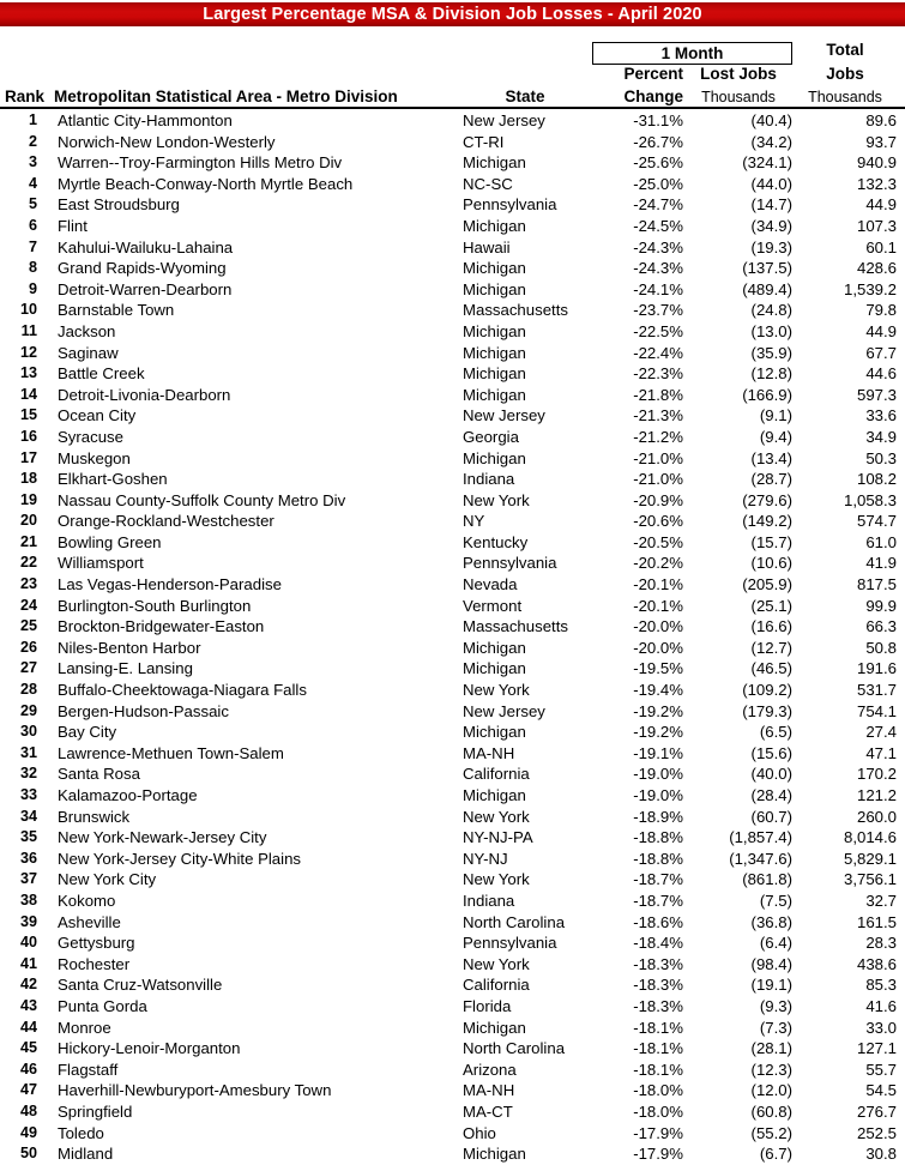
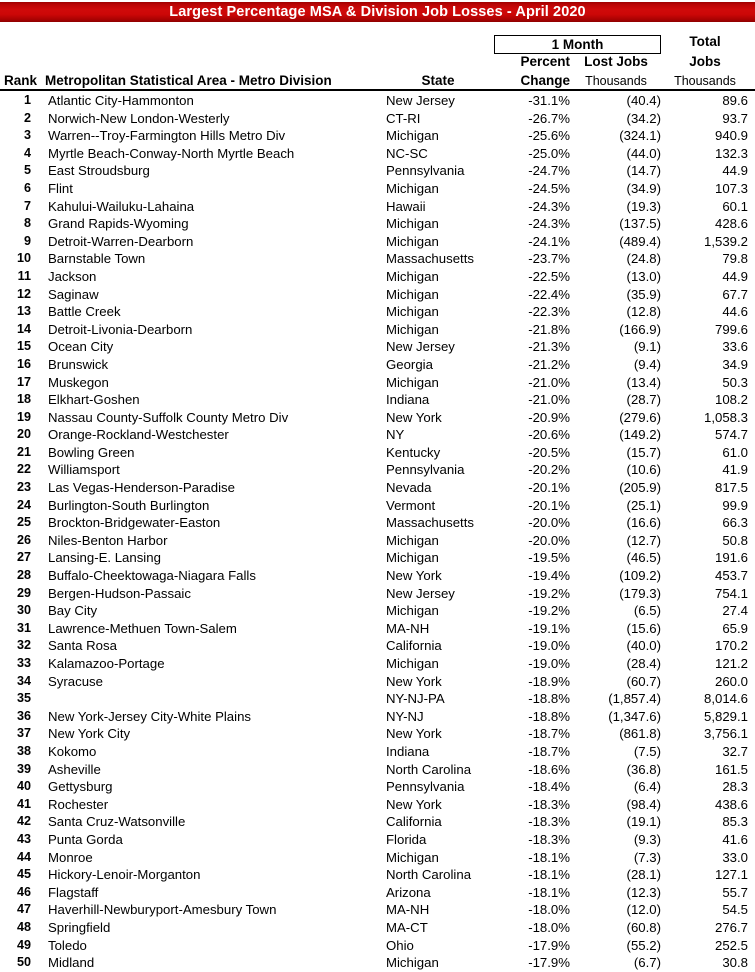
  Largest Percentage MSA & Division Job Losses - April 2020
  1 Month
  Total
  Percent
  Lost Jobs
  Jobs
  Rank
  Metropolitan Statistical Area - Metro Division
  State
  Change
  Thousands
  Thousands
  1
  Atlantic City-Hammonton
  New Jersey
  -31.1%
  (40.4)
  89.6
  2
  Norwich-New London-Westerly
  CT-RI
  -26.7%
  (34.2)
  93.7
  3
  Warren--Troy-Farmington Hills Metro Div
  Michigan
  -25.6%
  (324.1)
  940.9
  4
  Myrtle Beach-Conway-North Myrtle Beach
  NC-SC
  -25.0%
  (44.0)
  132.3
  5
  East Stroudsburg
  Pennsylvania
  -24.7%
  (14.7)
  44.9
  6
  Flint
  Michigan
  -24.5%
  (34.9)
  107.3
  7
  Kahului-Wailuku-Lahaina
  Hawaii
  -24.3%
  (19.3)
  60.1
  8
  Grand Rapids-Wyoming
  Michigan
  -24.3%
  (137.5)
  428.6
  9
  Detroit-Warren-Dearborn
  Michigan
  -24.1%
  (489.4)
  1,539.2
  10
  Barnstable Town
  Massachusetts
  -23.7%
  (24.8)
  79.8
  11
  Jackson
  Michigan
  -22.5%
  (13.0)
  44.9
  12
  Saginaw
  Michigan
  -22.4%
  (35.9)
  67.7
  13
  Battle Creek
  Michigan
  -22.3%
  (12.8)
  44.6
  14
  Detroit-Livonia-Dearborn
  Michigan
  -21.8%
  (166.9)
- 597.3
+ 799.6
  15
  Ocean City
  New Jersey
  -21.3%
  (9.1)
  33.6
  16
- Syracuse
+ Brunswick
  Georgia
  -21.2%
  (9.4)
  34.9
  17
  Muskegon
  Michigan
  -21.0%
  (13.4)
  50.3
  18
  Elkhart-Goshen
  Indiana
  -21.0%
  (28.7)
  108.2
  19
  Nassau County-Suffolk County Metro Div
  New York
  -20.9%
  (279.6)
  1,058.3
  20
  Orange-Rockland-Westchester
  NY
  -20.6%
  (149.2)
  574.7
  21
  Bowling Green
  Kentucky
  -20.5%
  (15.7)
  61.0
  22
  Williamsport
  Pennsylvania
  -20.2%
  (10.6)
  41.9
  23
  Las Vegas-Henderson-Paradise
  Nevada
  -20.1%
  (205.9)
  817.5
  24
  Burlington-South Burlington
  Vermont
  -20.1%
  (25.1)
  99.9
  25
  Brockton-Bridgewater-Easton
  Massachusetts
  -20.0%
  (16.6)
  66.3
  26
  Niles-Benton Harbor
  Michigan
  -20.0%
  (12.7)
  50.8
  27
  Lansing-E. Lansing
  Michigan
  -19.5%
  (46.5)
  191.6
  28
  Buffalo-Cheektowaga-Niagara Falls
  New York
  -19.4%
  (109.2)
- 531.7
+ 453.7
  29
  Bergen-Hudson-Passaic
  New Jersey
  -19.2%
  (179.3)
  754.1
  30
  Bay City
  Michigan
  -19.2%
  (6.5)
  27.4
  31
  Lawrence-Methuen Town-Salem
  MA-NH
  -19.1%
  (15.6)
- 47.1
+ 65.9
  32
  Santa Rosa
  California
  -19.0%
  (40.0)
  170.2
  33
  Kalamazoo-Portage
  Michigan
  -19.0%
  (28.4)
  121.2
  34
- Brunswick
+ Syracuse
  New York
  -18.9%
  (60.7)
  260.0
  35
- New York-Newark-Jersey City
  NY-NJ-PA
  -18.8%
  (1,857.4)
  8,014.6
  36
  New York-Jersey City-White Plains
  NY-NJ
  -18.8%
  (1,347.6)
  5,829.1
  37
  New York City
  New York
  -18.7%
  (861.8)
  3,756.1
  38
  Kokomo
  Indiana
  -18.7%
  (7.5)
  32.7
  39
  Asheville
  North Carolina
  -18.6%
  (36.8)
  161.5
  40
  Gettysburg
  Pennsylvania
  -18.4%
  (6.4)
  28.3
  41
  Rochester
  New York
  -18.3%
  (98.4)
  438.6
  42
  Santa Cruz-Watsonville
  California
  -18.3%
  (19.1)
  85.3
  43
  Punta Gorda
  Florida
  -18.3%
  (9.3)
  41.6
  44
  Monroe
  Michigan
  -18.1%
  (7.3)
  33.0
  45
  Hickory-Lenoir-Morganton
  North Carolina
  -18.1%
  (28.1)
  127.1
  46
  Flagstaff
  Arizona
  -18.1%
  (12.3)
  55.7
  47
  Haverhill-Newburyport-Amesbury Town
  MA-NH
  -18.0%
  (12.0)
  54.5
  48
  Springfield
  MA-CT
  -18.0%
  (60.8)
  276.7
  49
  Toledo
  Ohio
  -17.9%
  (55.2)
  252.5
  50
  Midland
  Michigan
  -17.9%
  (6.7)
  30.8
